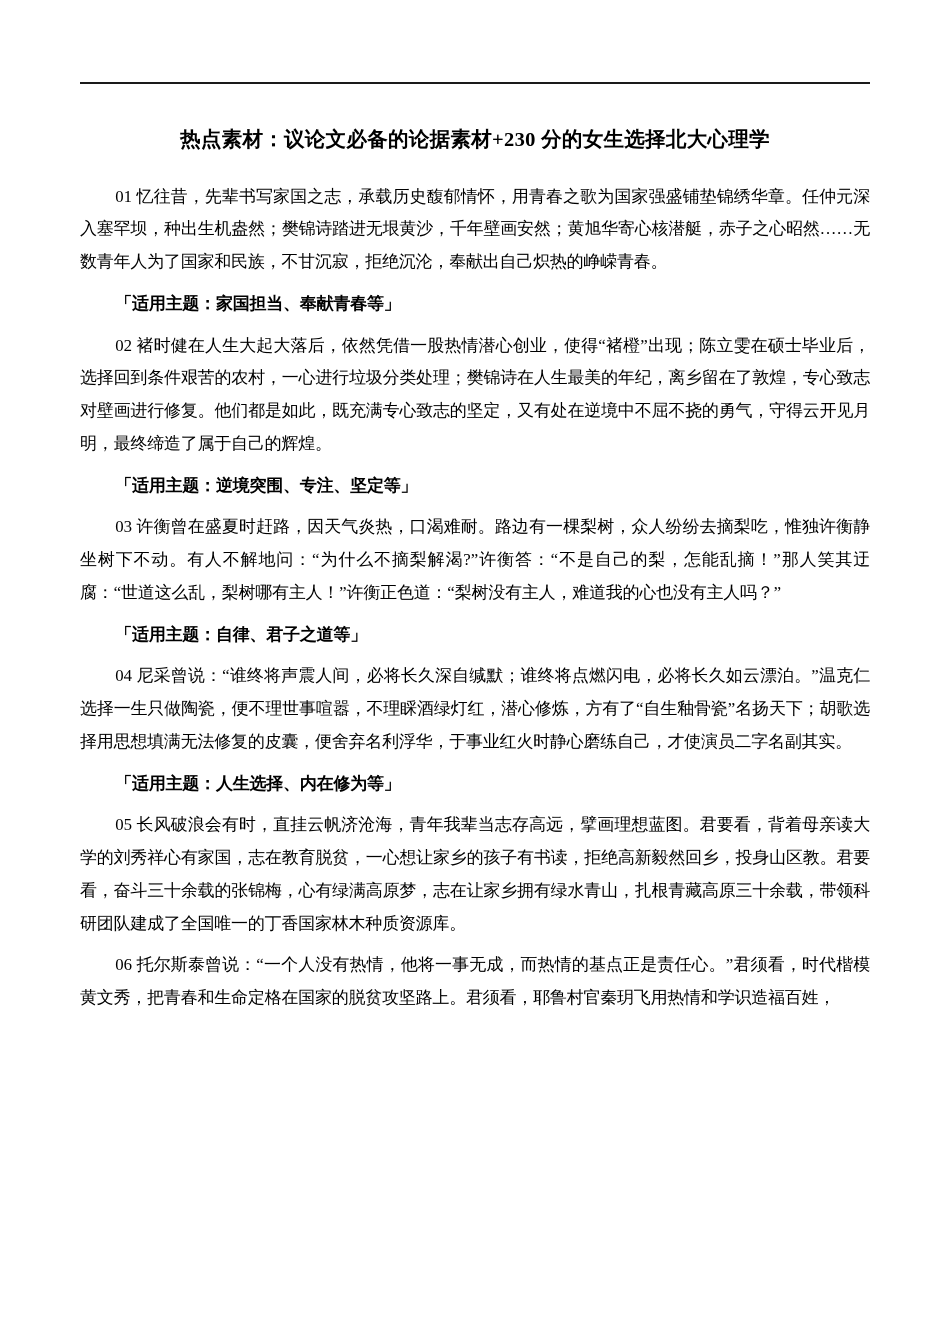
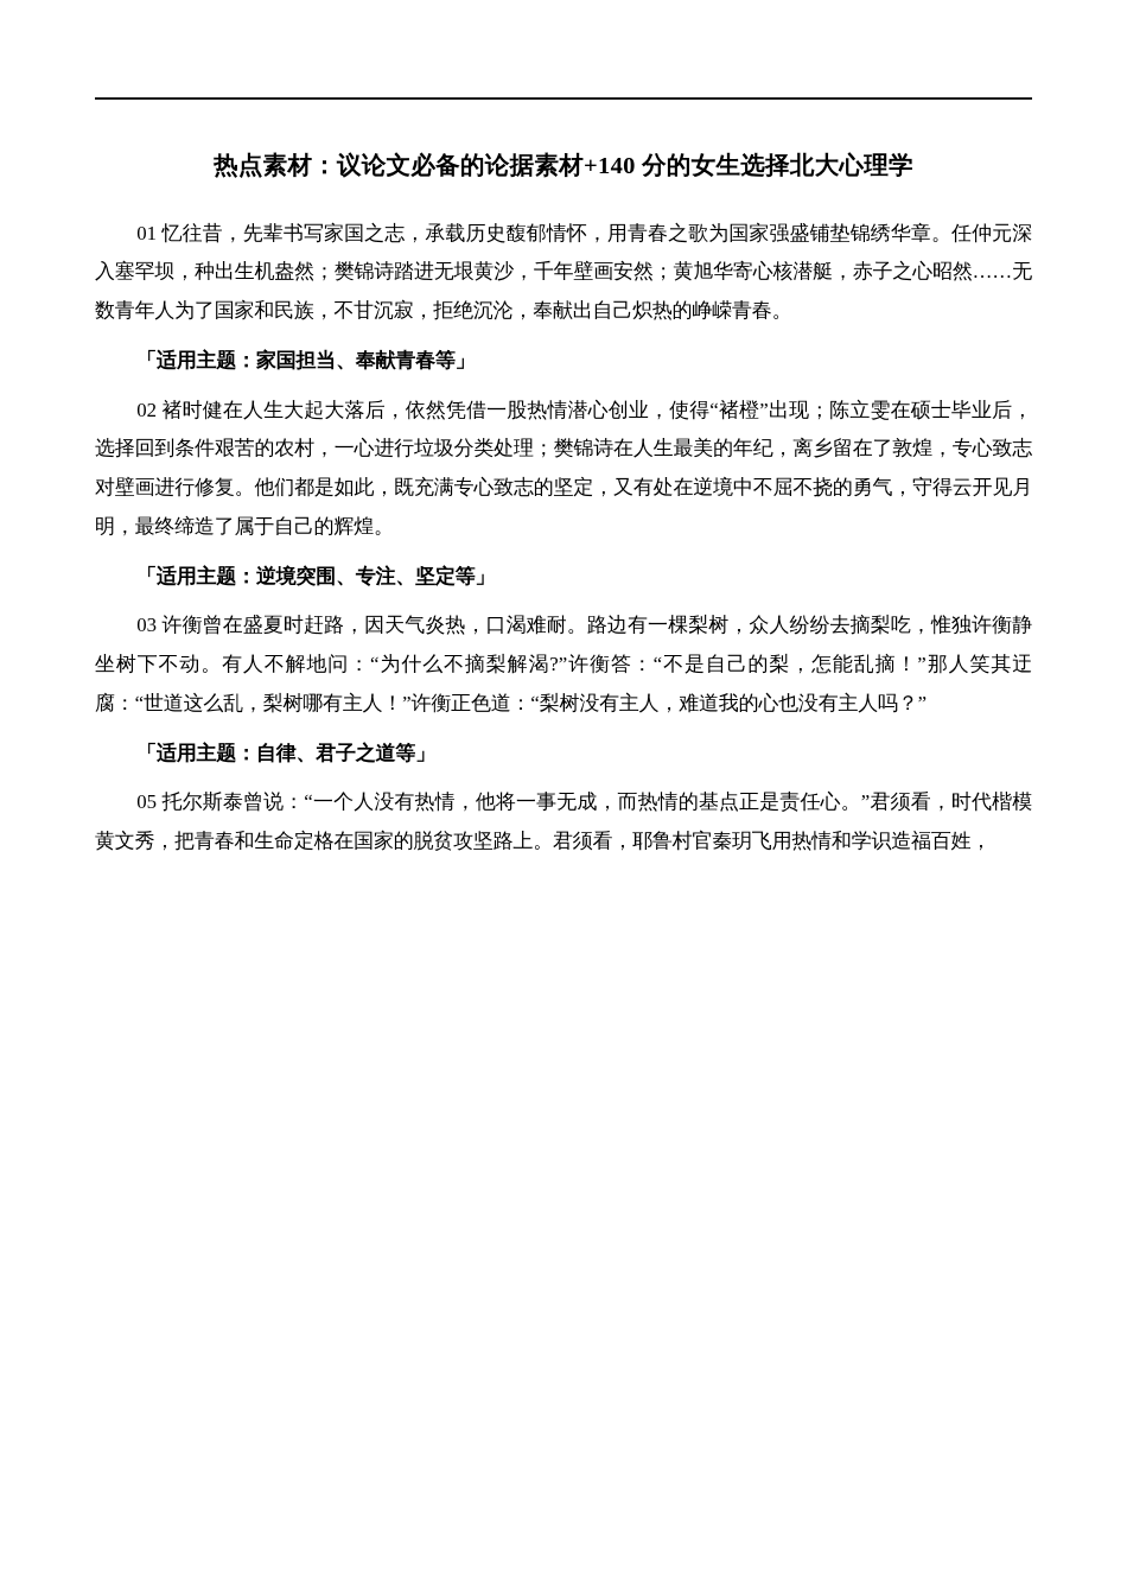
- 热点素材：议论文必备的论据素材+230 分的女生选择北大心理学
+ 热点素材：议论文必备的论据素材+140 分的女生选择北大心理学
  01 忆往昔，先辈书写家国之志，承载历史馥郁情怀，用青春之歌为国家强盛铺垫锦绣华章。任仲元深入塞罕坝，种出生机盎然；樊锦诗踏进无垠黄沙，千年壁画安然；黄旭华寄心核潜艇，赤子之心昭然……无数青年人为了国家和民族，不甘沉寂，拒绝沉沦，奉献出自己炽热的峥嵘青春。
  「适用主题：家国担当、奉献青春等」
  02 褚时健在人生大起大落后，依然凭借一股热情潜心创业，使得“褚橙”出现；陈立雯在硕士毕业后，选择回到条件艰苦的农村，一心进行垃圾分类处理；樊锦诗在人生最美的年纪，离乡留在了敦煌，专心致志对壁画进行修复。他们都是如此，既充满专心致志的坚定，又有处在逆境中不屈不挠的勇气，守得云开见月明，最终缔造了属于自己的辉煌。
  「适用主题：逆境突围、专注、坚定等」
  03 许衡曾在盛夏时赶路，因天气炎热，口渴难耐。路边有一棵梨树，众人纷纷去摘梨吃，惟独许衡静坐树下不动。有人不解地问：“为什么不摘梨解渴?”许衡答：“不是自己的梨，怎能乱摘！”那人笑其迂腐：“世道这么乱，梨树哪有主人！”许衡正色道：“梨树没有主人，难道我的心也没有主人吗？”
  「适用主题：自律、君子之道等」
- 04 尼采曾说：“谁终将声震人间，必将长久深自缄默；谁终将点燃闪电，必将长久如云漂泊。”温克仁选择一生只做陶瓷，便不理世事喧嚣，不理睬酒绿灯红，潜心修炼，方有了“自生釉骨瓷”名扬天下；胡歌选择用思想填满无法修复的皮囊，便舍弃名利浮华，于事业红火时静心磨练自己，才使演员二字名副其实。
- 「适用主题：人生选择、内在修为等」
- 05 长风破浪会有时，直挂云帆济沧海，青年我辈当志存高远，擘画理想蓝图。君要看，背着母亲读大学的刘秀祥心有家国，志在教育脱贫，一心想让家乡的孩子有书读，拒绝高新毅然回乡，投身山区教。君要看，奋斗三十余载的张锦梅，心有绿满高原梦，志在让家乡拥有绿水青山，扎根青藏高原三十余载，带领科研团队建成了全国唯一的丁香国家林木种质资源库。
- 06 托尔斯泰曾说：“一个人没有热情，他将一事无成，而热情的基点正是责任心。”君须看，时代楷模黄文秀，把青春和生命定格在国家的脱贫攻坚路上。君须看，耶鲁村官秦玥飞用热情和学识造福百姓，
+ 05 托尔斯泰曾说：“一个人没有热情，他将一事无成，而热情的基点正是责任心。”君须看，时代楷模黄文秀，把青春和生命定格在国家的脱贫攻坚路上。君须看，耶鲁村官秦玥飞用热情和学识造福百姓，
